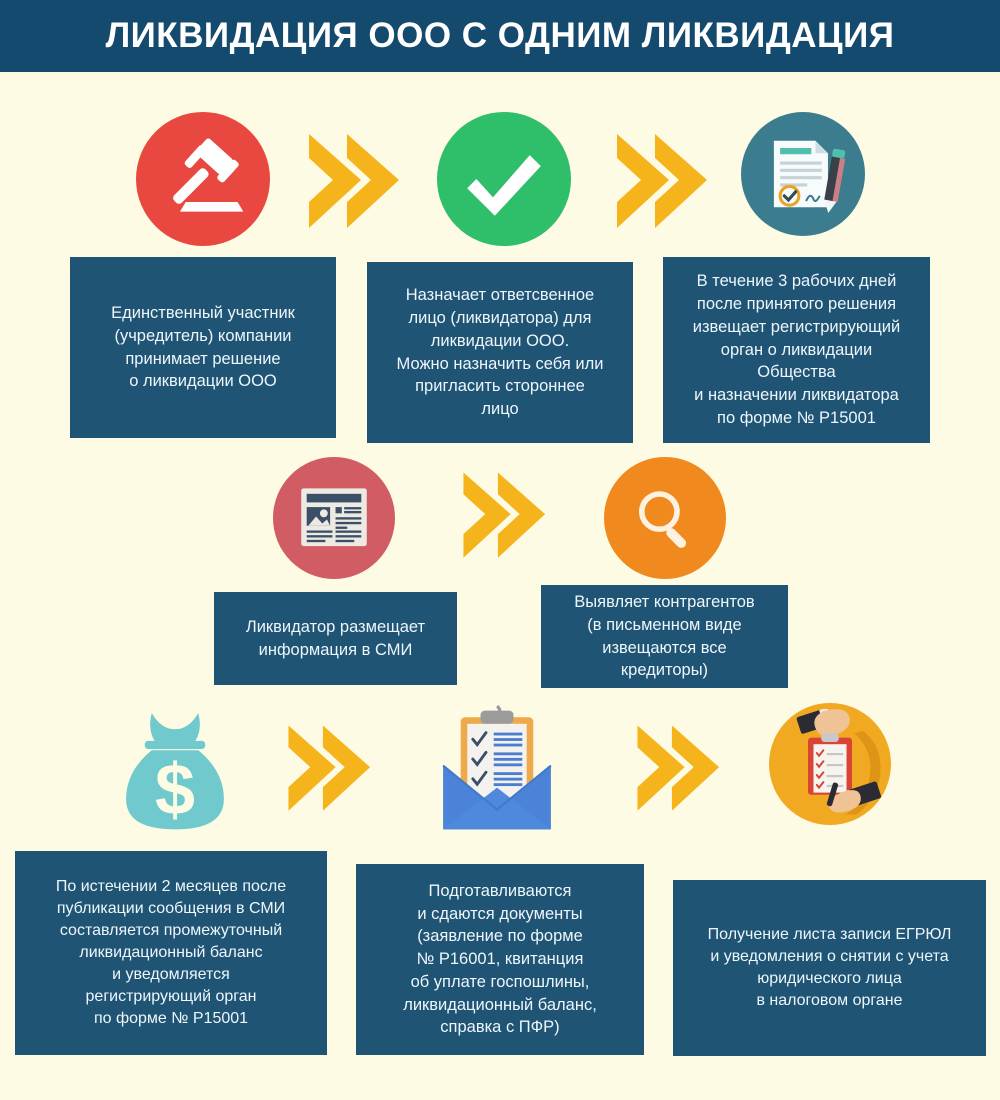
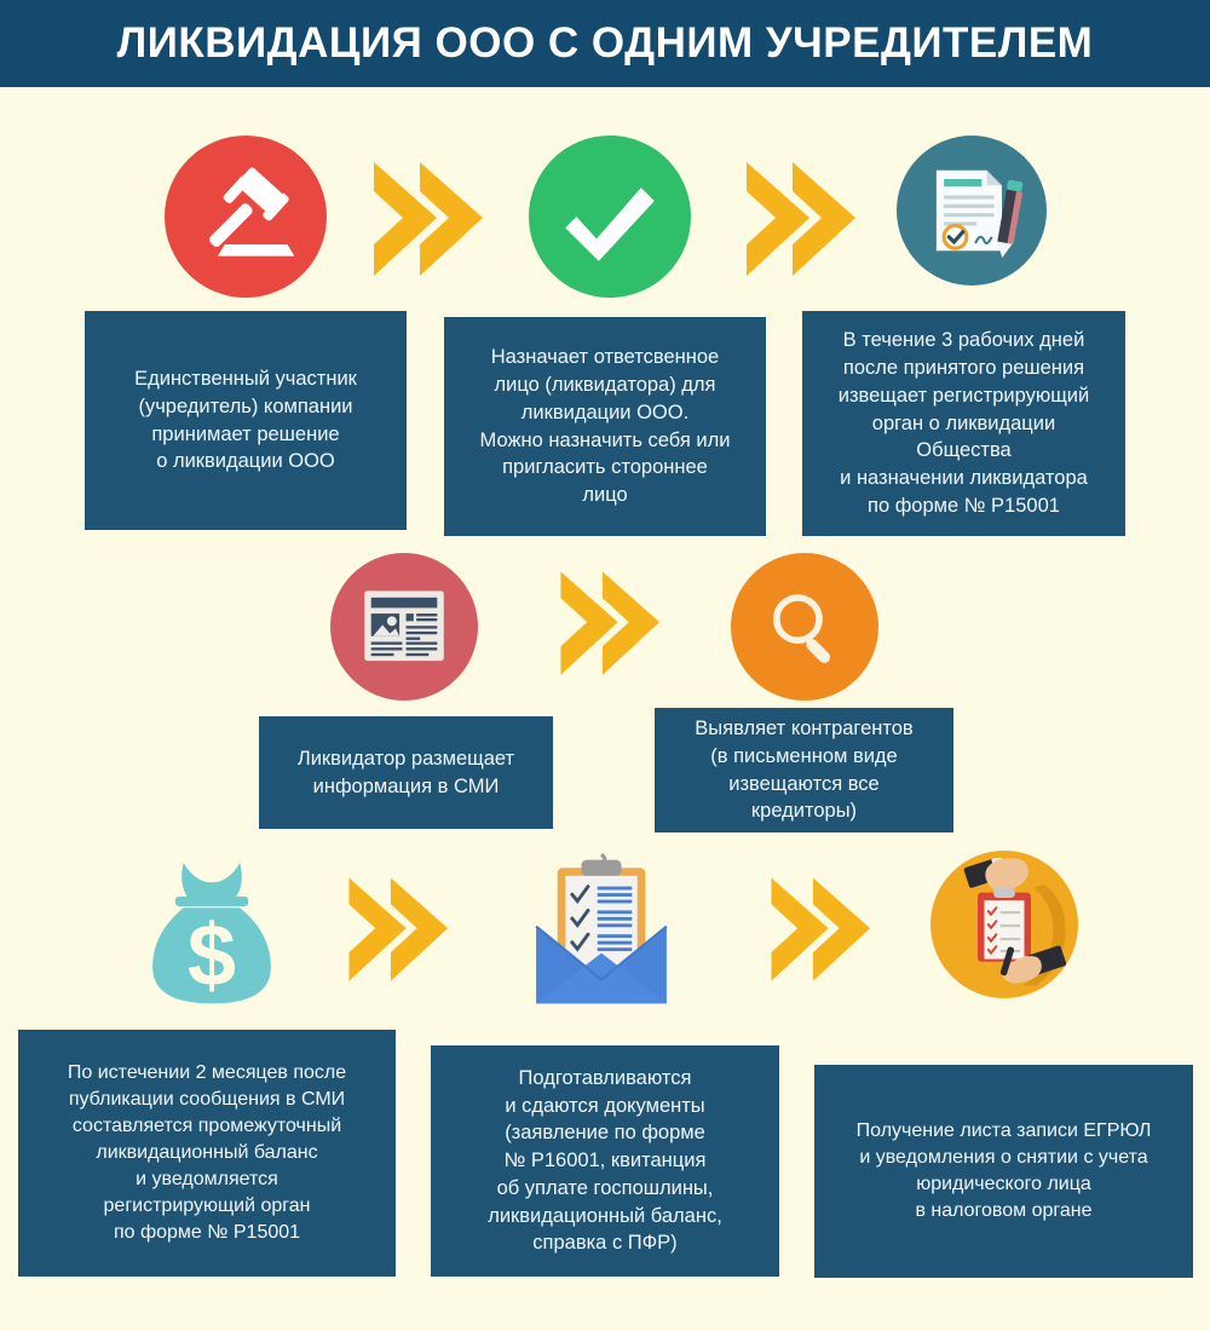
- ЛИКВИДАЦИЯ ООО С ОДНИМ ЛИКВИДАЦИЯ
+ ЛИКВИДАЦИЯ ООО С ОДНИМ УЧРЕДИТЕЛЕМ
  Единственный участник
  (учредитель) компании
  принимает решение
  о ликвидации ООО
  Назначает ответсвенное
  лицо (ликвидатора) для
  ликвидации ООО.
  Можно назначить себя или
  пригласить стороннее
  лицо
  В течение 3 рабочих дней
  после принятого решения
  извещает регистрирующий
  орган о ликвидации
  Общества
  и назначении ликвидатора
  по форме № Р15001
  Ликвидатор размещает
  информация в СМИ
  Выявляет контрагентов
  (в письменном виде
  извещаются все
  кредиторы)
  $
  По истечении 2 месяцев после
  публикации сообщения в СМИ
  составляется промежуточный
  ликвидационный баланс
  и уведомляется
  регистрирующий орган
  по форме № Р15001
  Подготавливаются
  и сдаются документы
  (заявление по форме
  № Р16001, квитанция
  об уплате госпошлины,
  ликвидационный баланс,
  справка с ПФР)
  Получение листа записи ЕГРЮЛ
  и уведомления о снятии с учета
  юридического лица
  в налоговом органе
